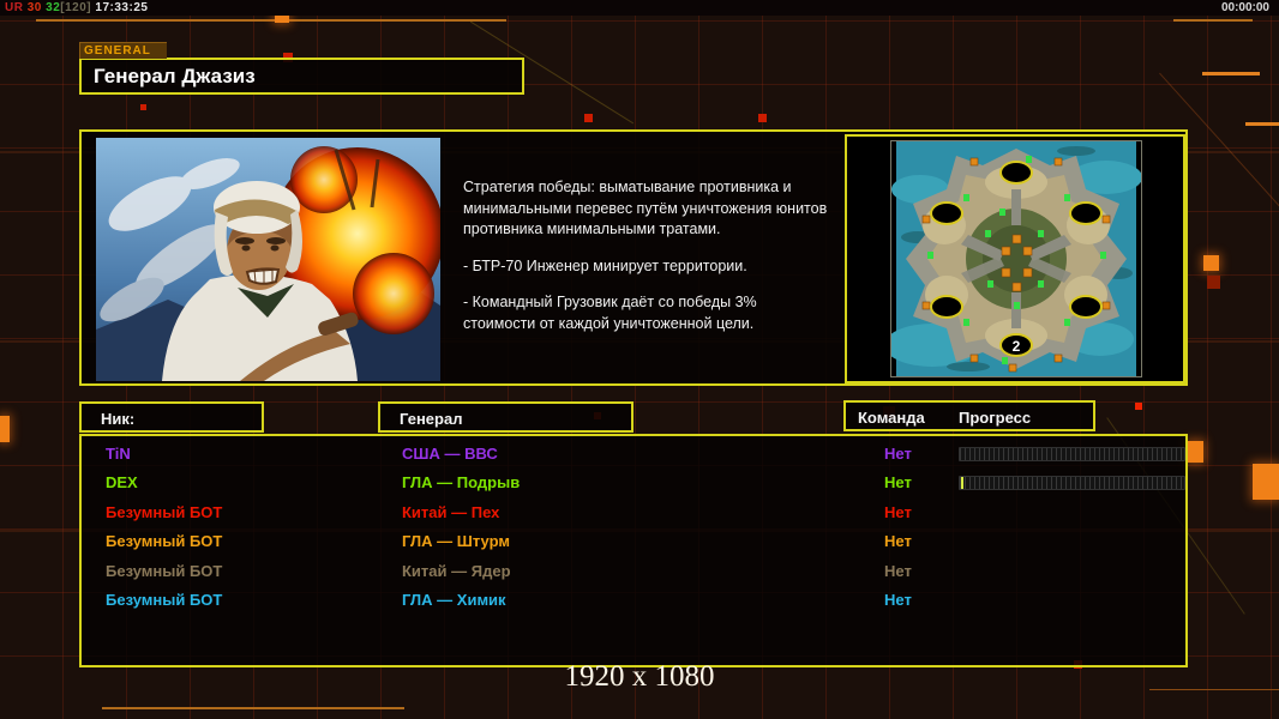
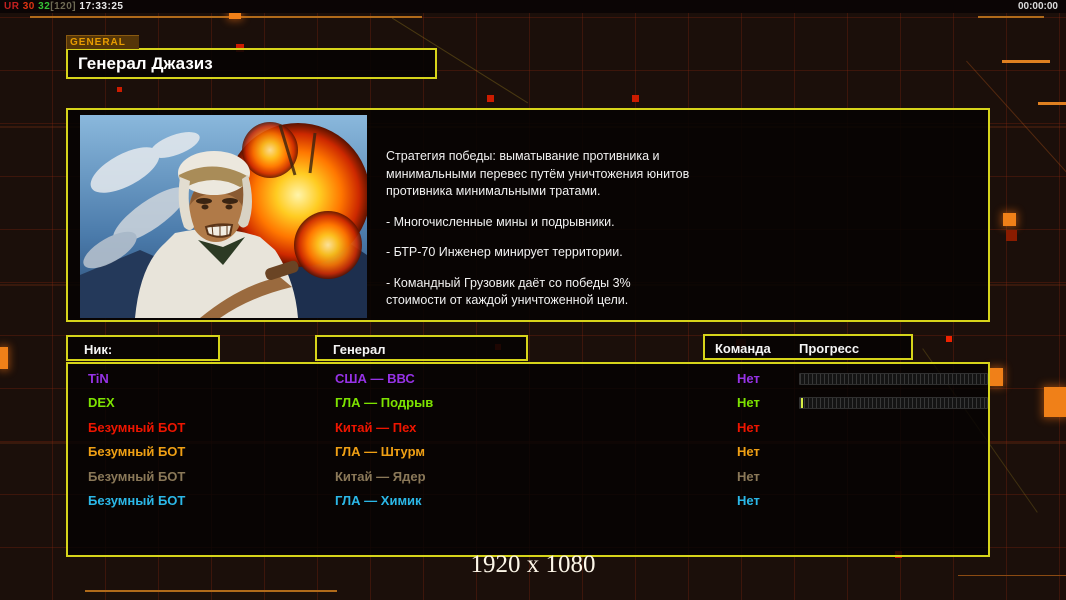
  UR 30 32[120] 17:33:25
  00:00:00
  GENERAL
  Генерал Джазиз
  Стратегия победы: выматывание противника и минимальными перевес путём уничтожения юнитов противника минимальными тратами.
+ - Многочисленные мины и подрывники.
  - БТР-70 Инженер минирует территории.
  - Командный Грузовик даёт со победы 3% стоимости от каждой уничтоженной цели.
- 2
  Ник:
  Генерал
  Команда
  Прогресс
  TiN
  США — ВВС
  Нет
  DEX
  ГЛА — Подрыв
  Нет
  Безумный БОТ
  Китай — Пех
  Нет
  Безумный БОТ
  ГЛА — Штурм
  Нет
  Безумный БОТ
  Китай — Ядер
  Нет
  Безумный БОТ
  ГЛА — Химик
  Нет
  1920 x 1080
